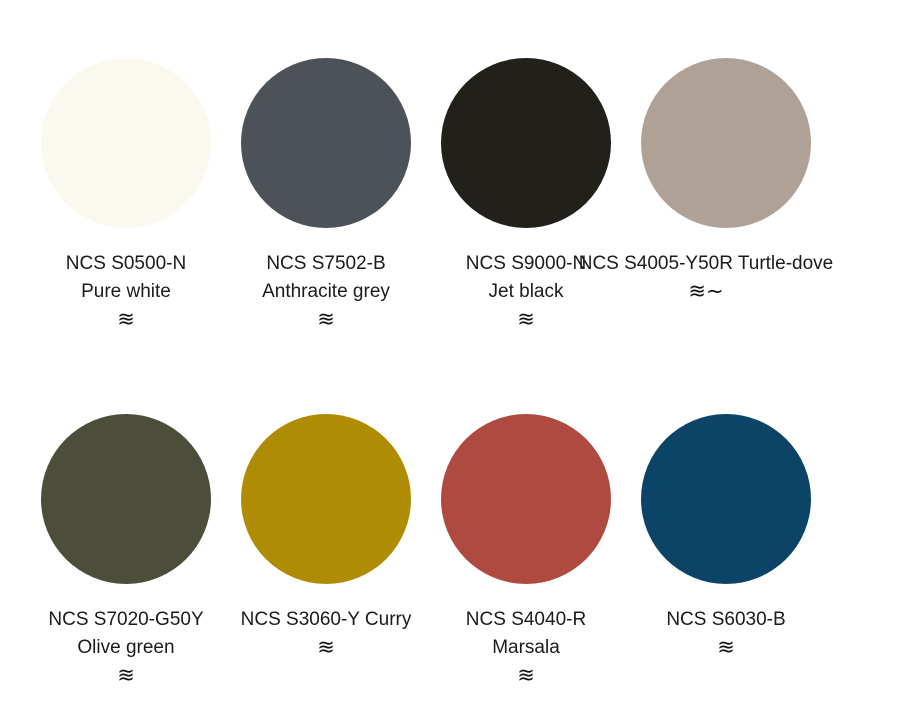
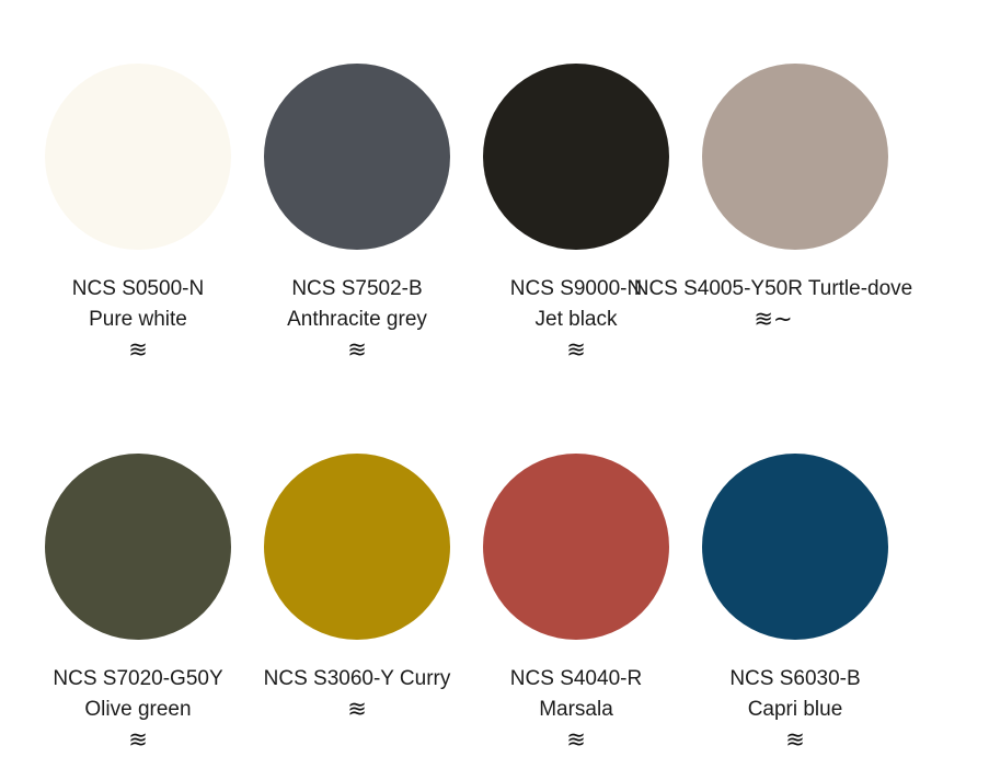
  NCS S0500-N
  Pure white
  ≋
  NCS S7502-B
  Anthracite grey
  ≋
  NCS S9000-N
  Jet black
  ≋
  NCS S4005-Y50R Turtle-dove
  ≋∼
  NCS S7020-G50Y
  Olive green
  ≋
  NCS S3060-Y Curry
  ≋
  NCS S4040-R
  Marsala
  ≋
  NCS S6030-B
+ Capri blue
  ≋
